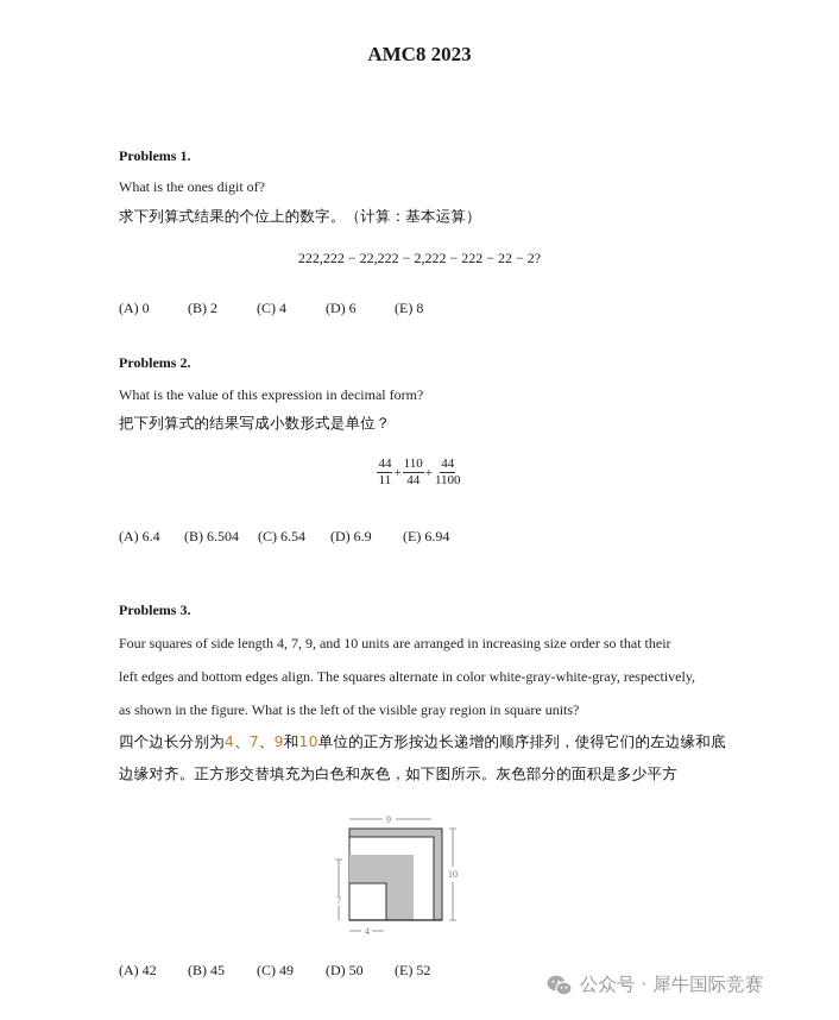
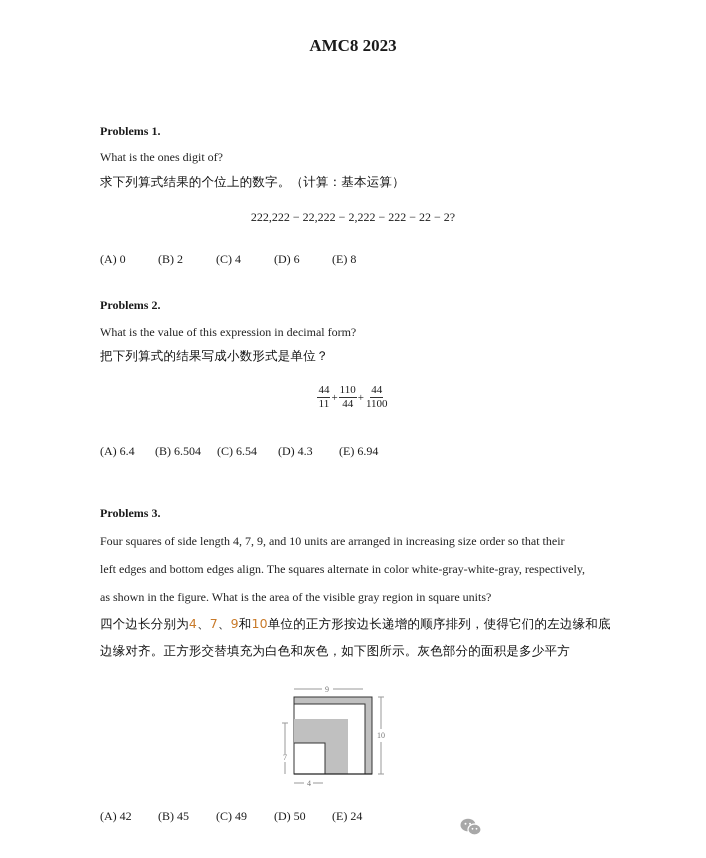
  AMC8 2023
  Problems 1.
  What is the ones digit of?
  求下列算式结果的个位上的数字。（计算：基本运算）
  222,222 − 22,222 − 2,222 − 222 − 22 − 2?
  (A) 0
  (B) 2
  (C) 4
  (D) 6
  (E) 8
  Problems 2.
  What is the value of this expression in decimal form?
  把下列算式的结果写成小数形式是单位？
  44
  11
  +
  110
  44
  +
  44
  1100
  (A) 6.4
  (B) 6.504
  (C) 6.54
- (D) 6.9
+ (D) 4.3
  (E) 6.94
  Problems 3.
  Four squares of side length 4, 7, 9, and 10 units are arranged in increasing size order so that their
  left edges and bottom edges align. The squares alternate in color white-gray-white-gray, respectively,
- as shown in the figure. What is the left of the visible gray region in square units?
+ as shown in the figure. What is the area of the visible gray region in square units?
  四个边长分别为4、7、9和10单位的正方形按边长递增的顺序排列，使得它们的左边缘和底
  边缘对齐。正方形交替填充为白色和灰色，如下图所示。灰色部分的面积是多少平方
  9
  10
  7
  4
  (A) 42
  (B) 45
  (C) 49
  (D) 50
- (E) 52
+ (E) 24
- 公众号 · 犀牛国际竞赛
